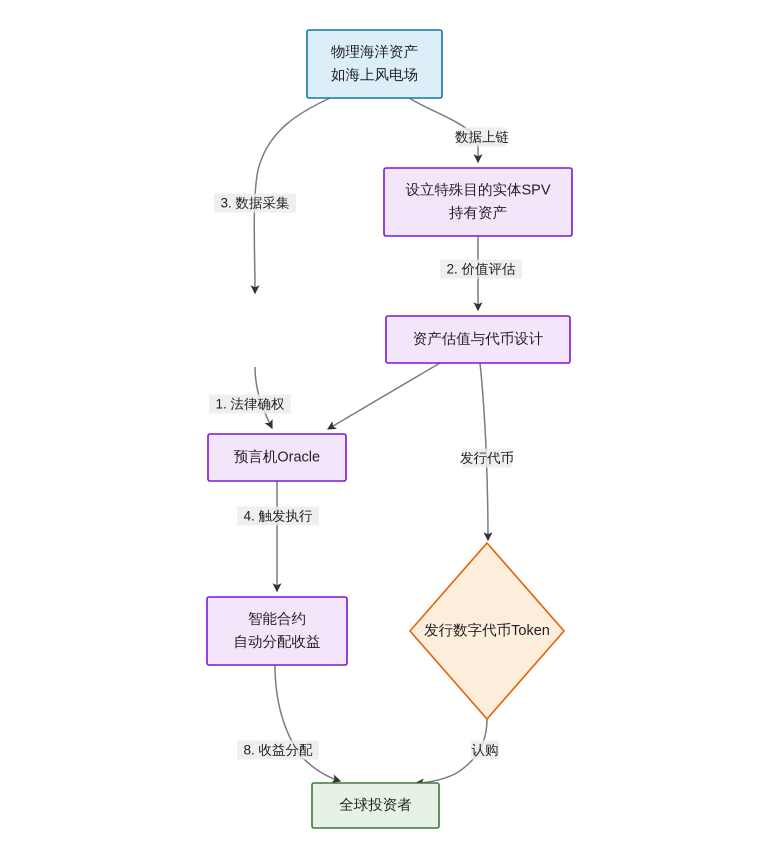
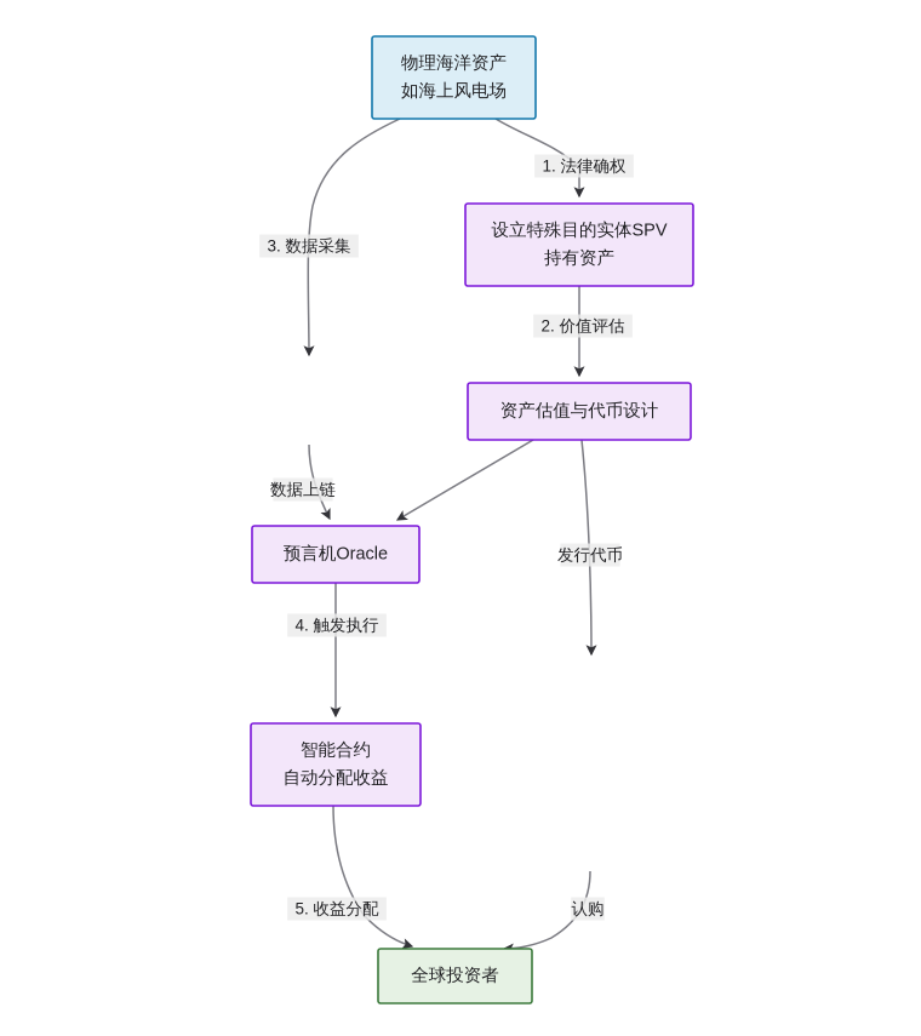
  物理海洋资产如海上风电场
  设立特殊目的实体SPV 持有资产
  资产估值与代币设计
  预言机Oracle
- 发行数字代币Token
  智能合约自动分配收益
  全球投资者
- 数据上链
+ 1. 法律确权
  3. 数据采集
  2. 价值评估
- 1. 法律确权
+ 数据上链
  发行代币
  4. 触发执行
- 8. 收益分配
+ 5. 收益分配
  认购
